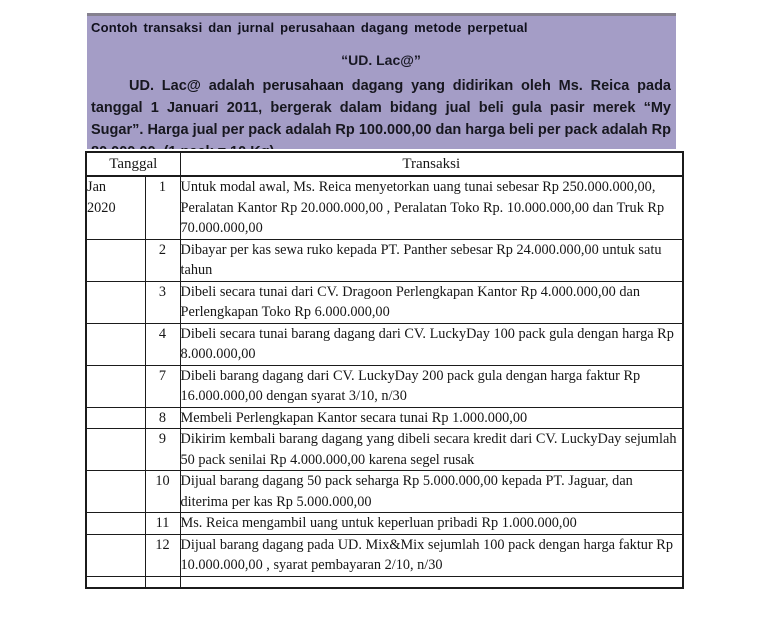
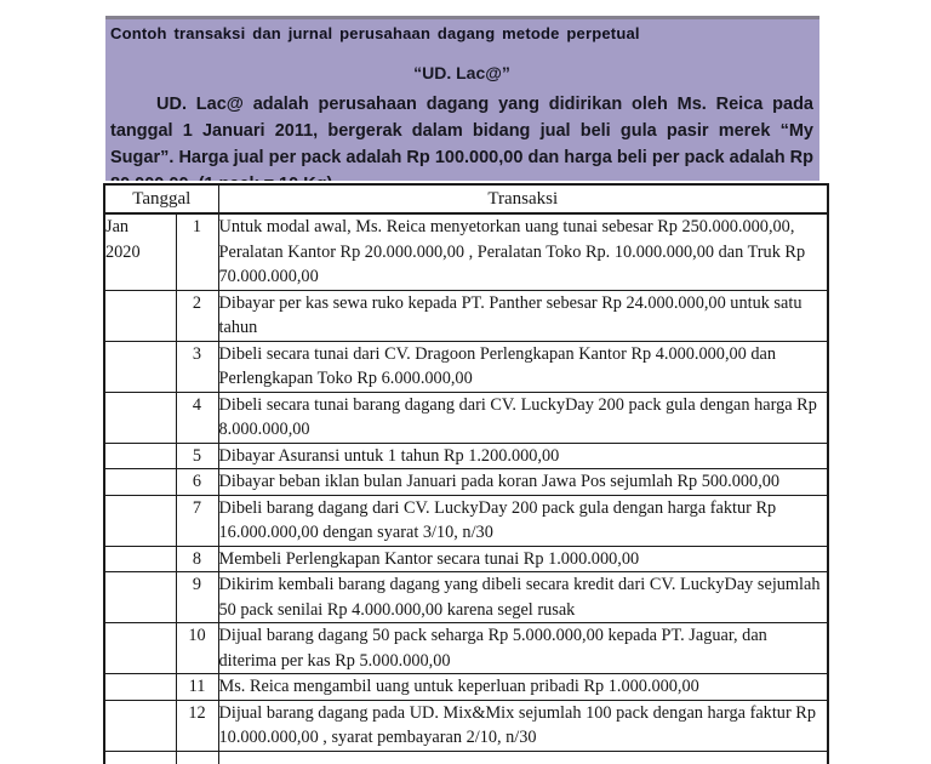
  Contoh transaksi dan jurnal perusahaan dagang metode perpetual
  “UD. Lac@”
  UD. Lac@ adalah perusahaan dagang yang didirikan oleh Ms. Reica pada tanggal 1 Januari 2011, bergerak dalam bidang jual beli gula pasir merek “My Sugar”. Harga jual per pack adalah Rp 100.000,00 dan harga beli per pack adalah Rp
  Tanggal	Transaksi
  Jan 2020	1	Untuk modal awal, Ms. Reica menyetorkan uang tunai sebesar Rp 250.000.000,00, Peralatan Kantor Rp 20.000.000,00 , Peralatan Toko Rp. 10.000.000,00 dan Truk Rp 70.000.000,00
  	2	Dibayar per kas sewa ruko kepada PT. Panther sebesar Rp 24.000.000,00 untuk satu tahun
  	3	Dibeli secara tunai dari CV. Dragoon Perlengkapan Kantor Rp 4.000.000,00 dan Perlengkapan Toko Rp 6.000.000,00
- 	4	Dibeli secara tunai barang dagang dari CV. LuckyDay 100 pack gula dengan harga Rp 8.000.000,00
+ 	4	Dibeli secara tunai barang dagang dari CV. LuckyDay 200 pack gula dengan harga Rp 8.000.000,00
+ 	5	Dibayar Asuransi untuk 1 tahun Rp 1.200.000,00
+ 	6	Dibayar beban iklan bulan Januari pada koran Jawa Pos sejumlah Rp 500.000,00
  	7	Dibeli barang dagang dari CV. LuckyDay 200 pack gula dengan harga faktur Rp 16.000.000,00 dengan syarat 3/10, n/30
  	8	Membeli Perlengkapan Kantor secara tunai Rp 1.000.000,00
  	9	Dikirim kembali barang dagang yang dibeli secara kredit dari CV. LuckyDay sejumlah 50 pack senilai Rp 4.000.000,00 karena segel rusak
  	10	Dijual barang dagang 50 pack seharga Rp 5.000.000,00 kepada PT. Jaguar, dan diterima per kas Rp 5.000.000,00
  	11	Ms. Reica mengambil uang untuk keperluan pribadi Rp 1.000.000,00
  	12	Dijual barang dagang pada UD. Mix&Mix sejumlah 100 pack dengan harga faktur Rp 10.000.000,00 , syarat pembayaran 2/10, n/30
